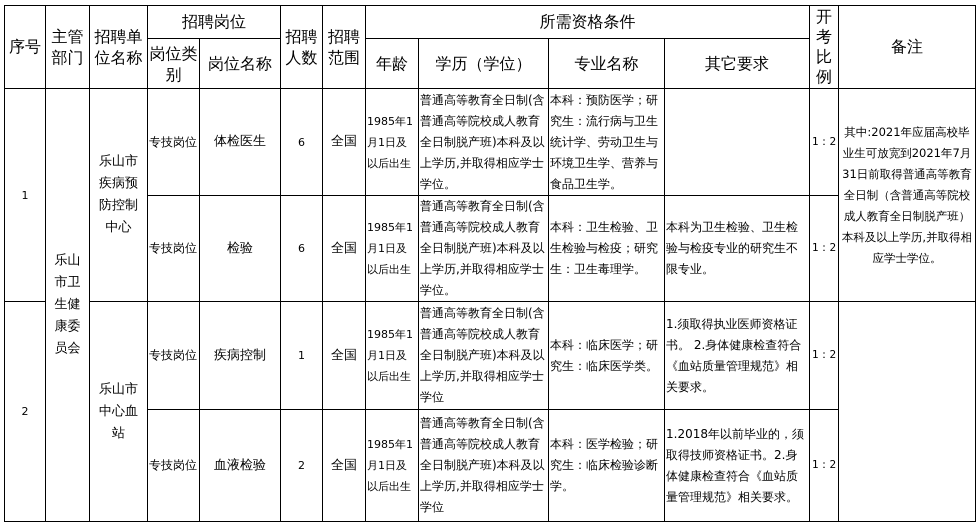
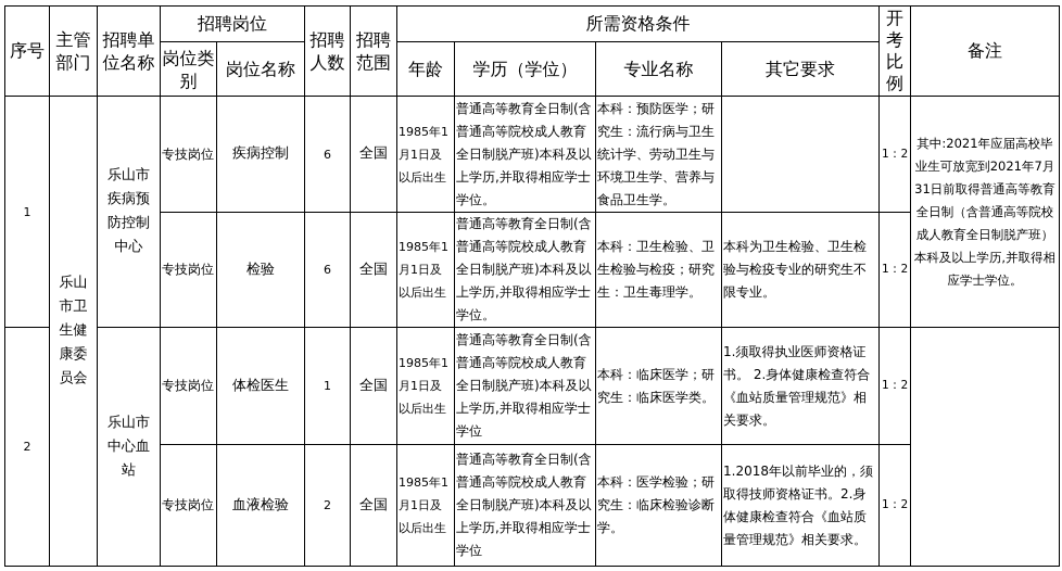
  序号	主管部门	招聘单位名称	招聘岗位	招聘人数	招聘范围	所需资格条件	开考比例	备注
  岗位类别	岗位名称	年龄	学历（学位）	专业名称	其它要求
- 1	乐山市卫生健康委员会	乐山市疾病预防控制中心	专技岗位	体检医生	6	全国	1985年1月1日及以后出生	普通高等教育全日制(含普通高等院校成人教育全日制脱产班)本科及以上学历,并取得相应学士学位。	本科：预防医学；研究生：流行病与卫生统计学、劳动卫生与环境卫生学、营养与食品卫生学。		1：2	其中:2021年应届高校毕业生可放宽到2021年7月31日前取得普通高等教育全日制（含普通高等院校成人教育全日制脱产班）本科及以上学历,并取得相应学士学位。
+ 1	乐山市卫生健康委员会	乐山市疾病预防控制中心	专技岗位	疾病控制	6	全国	1985年1月1日及以后出生	普通高等教育全日制(含普通高等院校成人教育全日制脱产班)本科及以上学历,并取得相应学士学位。	本科：预防医学；研究生：流行病与卫生统计学、劳动卫生与环境卫生学、营养与食品卫生学。		1：2	其中:2021年应届高校毕业生可放宽到2021年7月31日前取得普通高等教育全日制（含普通高等院校成人教育全日制脱产班）本科及以上学历,并取得相应学士学位。
  专技岗位	检验	6	全国	1985年1月1日及以后出生	普通高等教育全日制(含普通高等院校成人教育全日制脱产班)本科及以上学历,并取得相应学士学位。	本科：卫生检验、卫生检验与检疫；研究生：卫生毒理学。	本科为卫生检验、卫生检验与检疫专业的研究生不限专业。	1：2
- 2	乐山市中心血站	专技岗位	疾病控制	1	全国	1985年1月1日及以后出生	普通高等教育全日制(含普通高等院校成人教育全日制脱产班)本科及以上学历,并取得相应学士学位	本科：临床医学；研究生：临床医学类。	1.须取得执业医师资格证书。 2.身体健康检查符合《血站质量管理规范》相关要求。	1：2
+ 2	乐山市中心血站	专技岗位	体检医生	1	全国	1985年1月1日及以后出生	普通高等教育全日制(含普通高等院校成人教育全日制脱产班)本科及以上学历,并取得相应学士学位	本科：临床医学；研究生：临床医学类。	1.须取得执业医师资格证书。 2.身体健康检查符合《血站质量管理规范》相关要求。	1：2
  专技岗位	血液检验	2	全国	1985年1月1日及以后出生	普通高等教育全日制(含普通高等院校成人教育全日制脱产班)本科及以上学历,并取得相应学士学位	本科：医学检验；研究生：临床检验诊断学。	1.2018年以前毕业的，须取得技师资格证书。2.身体健康检查符合《血站质量管理规范》相关要求。	1：2
